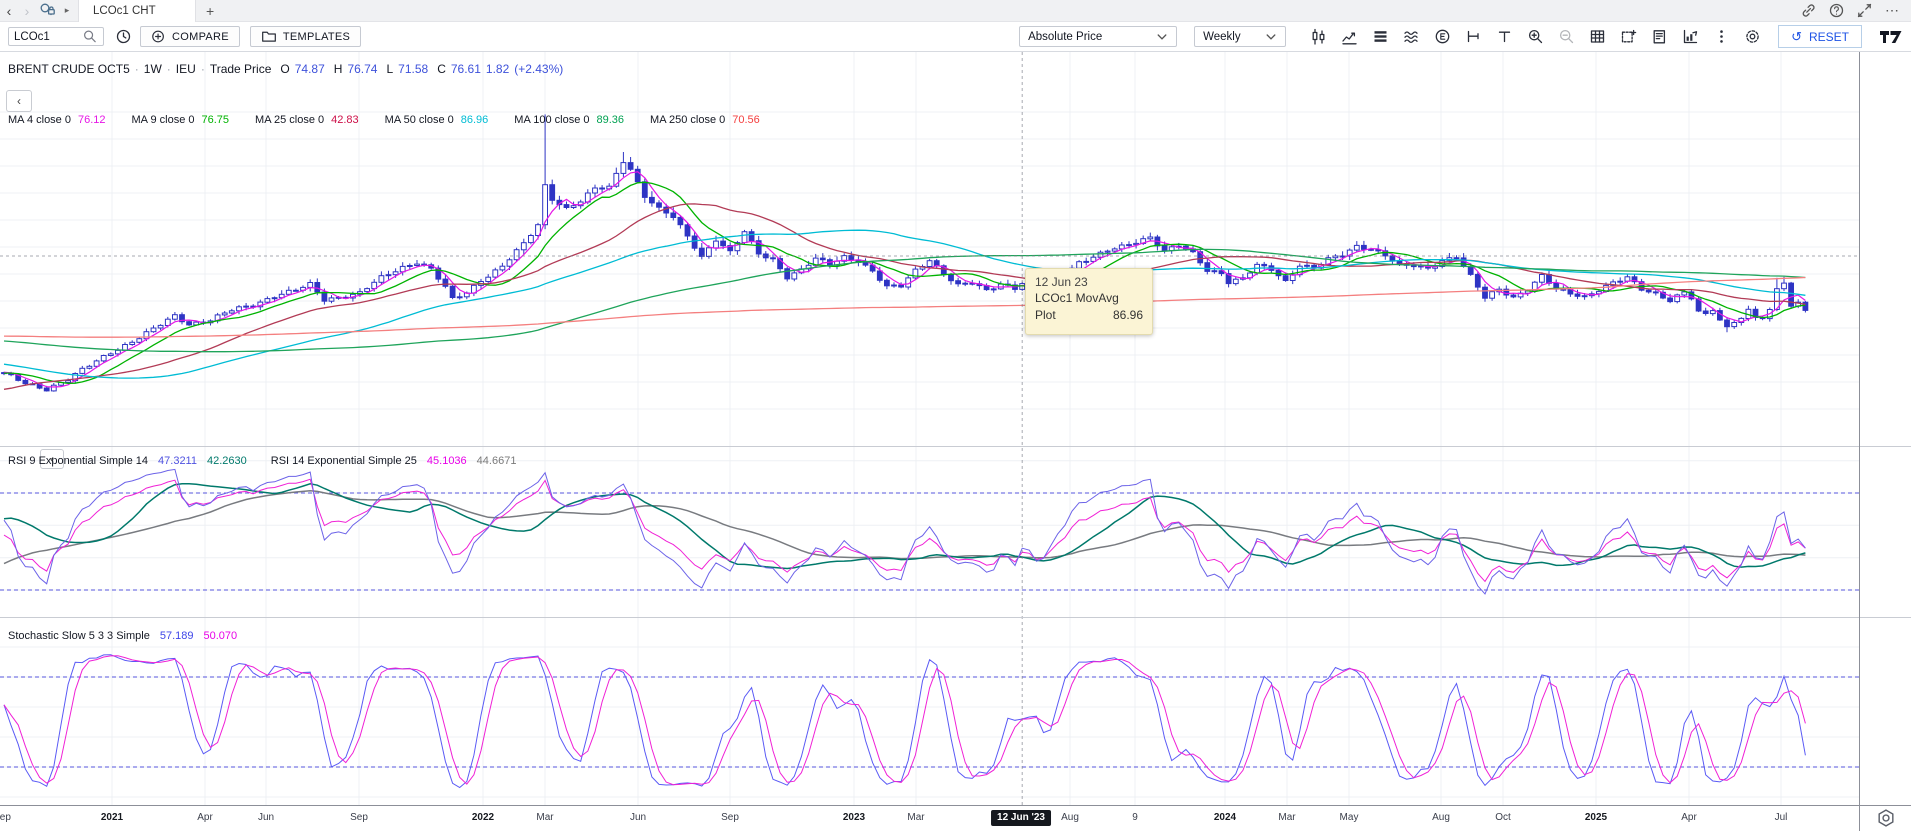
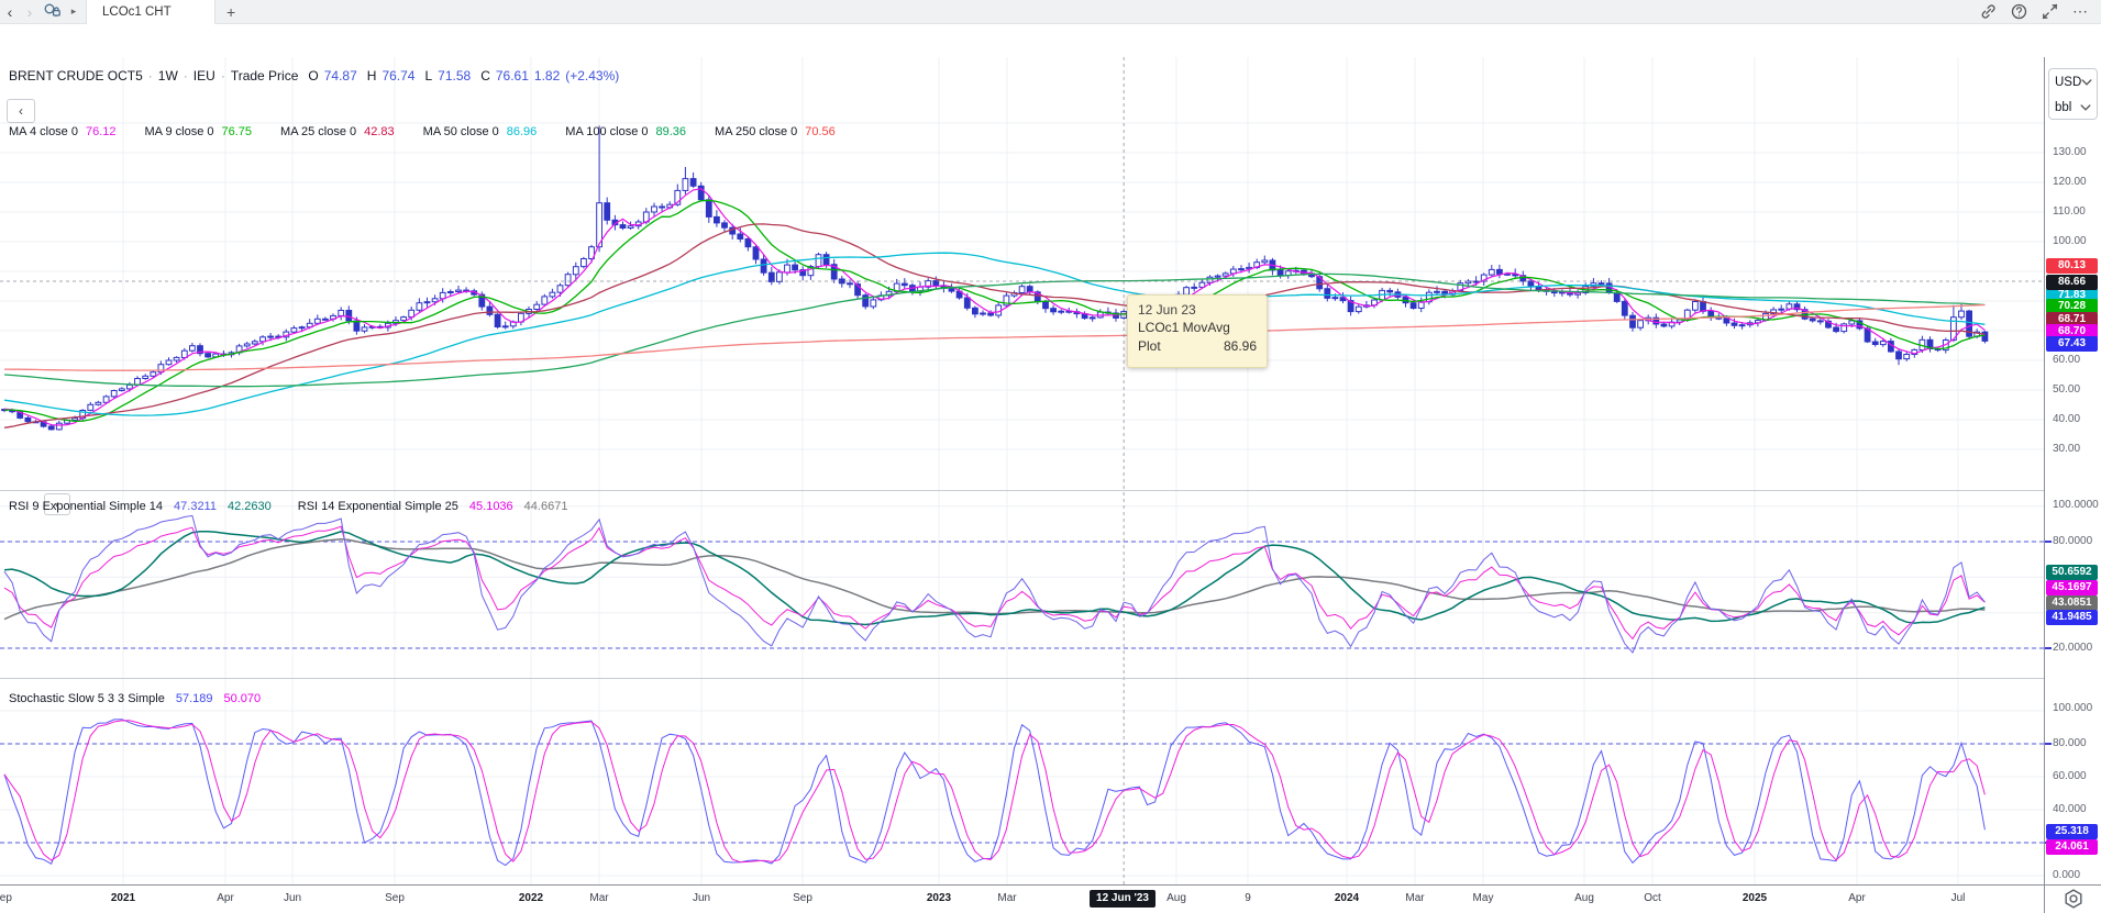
  ‹
  ›
  ▸
  LCOc1 CHT
  +
  ⋯
- LCOc1
- COMPARE
- TEMPLATES
- Absolute Price
- Weekly
- ↺
- RESET
  BRENT CRUDE OCT5
  ·
  1W
  ·
  IEU
  ·
  Trade Price
  O
  74.87
  H
  76.74
  L
  71.58
  C
  76.61
  1.82
  (+2.43%)
  ‹
  MA 4 close 0
  76.12
  MA 9 close 0
  76.75
  MA 25 close 0
  42.83
  MA 50 close 0
  86.96
  MA 100 close 0
  89.36
  MA 250 close 0
  70.56
  ‹
  RSI 9 Exponential Simple 14
  47.3211
  42.2630
  RSI 14 Exponential Simple 25
  45.1036
  44.6671
  Stochastic Slow 5 3 3 Simple
  57.189
  50.070
  12 Jun 23
  LCOc1 MovAvg
  Plot
  86.96
+ USD
+ bbl
+ 130.00
+ 120.00
+ 110.00
+ 100.00
+ 60.00
+ 50.00
+ 40.00
+ 30.00
+ 100.0000
+ 80.0000
+ 20.0000
+ 100.000
+ 80.000
+ 60.000
+ 40.000
+ 0.000
+ 80.13
+ 71.83
+ 70.28
+ 68.71
+ 68.70
+ 67.43
+ 86.66
+ 50.6592
+ 45.1697
+ 43.0851
+ 41.9485
+ 25.318
+ 24.061
  12 Jun '23
  2021
  Apr
  Jun
  Sep
  2022
  Mar
  Jun
  Sep
  2023
  Mar
  Aug
  9
  2024
  Mar
  May
  Aug
  Oct
  2025
  Apr
  Jul
